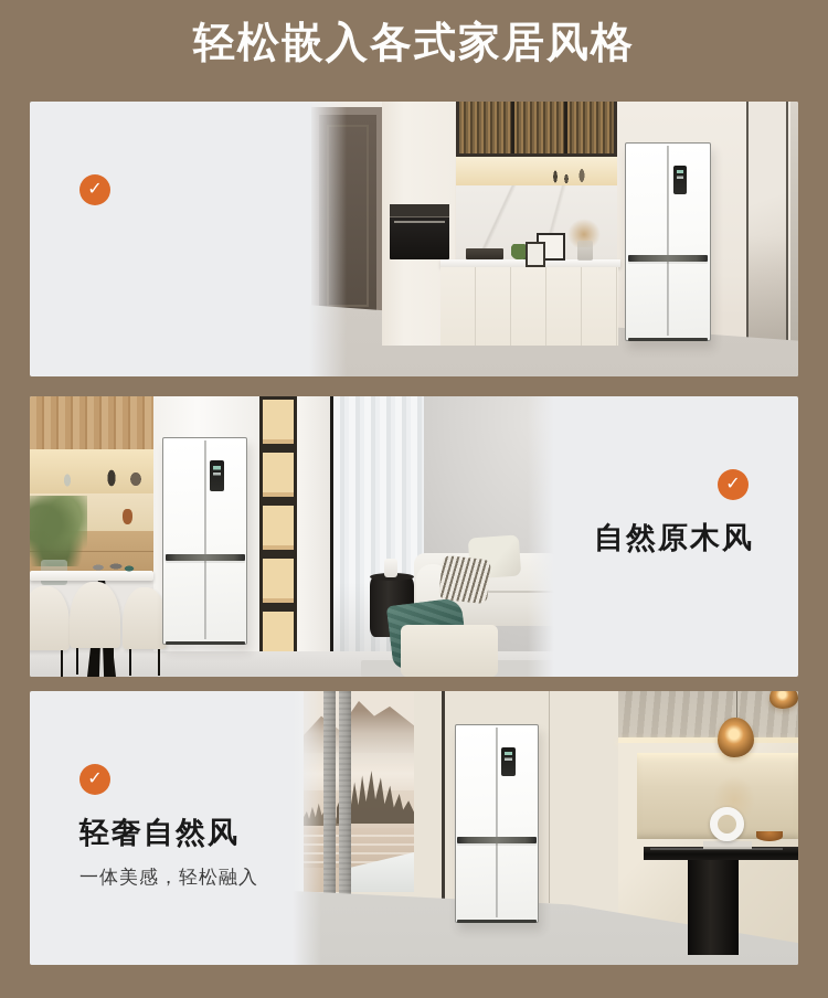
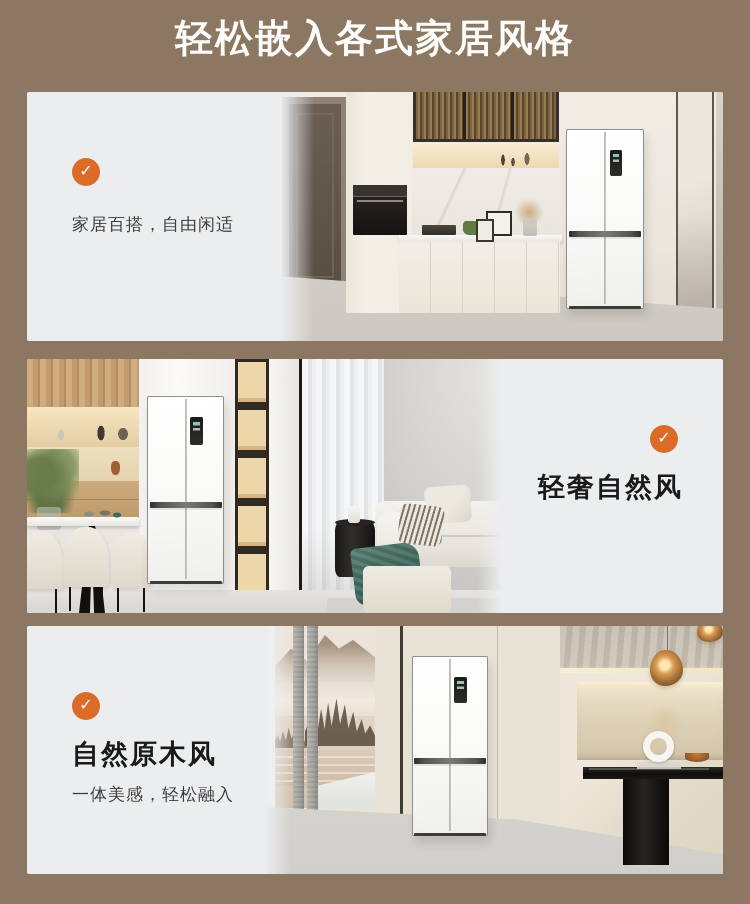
  轻松嵌入各式家居风格
  ✓
+ 家居百搭，自由闲适
  ✓
- 自然原木风
+ 轻奢自然风
  ✓
- 轻奢自然风
+ 自然原木风
  一体美感，轻松融入
